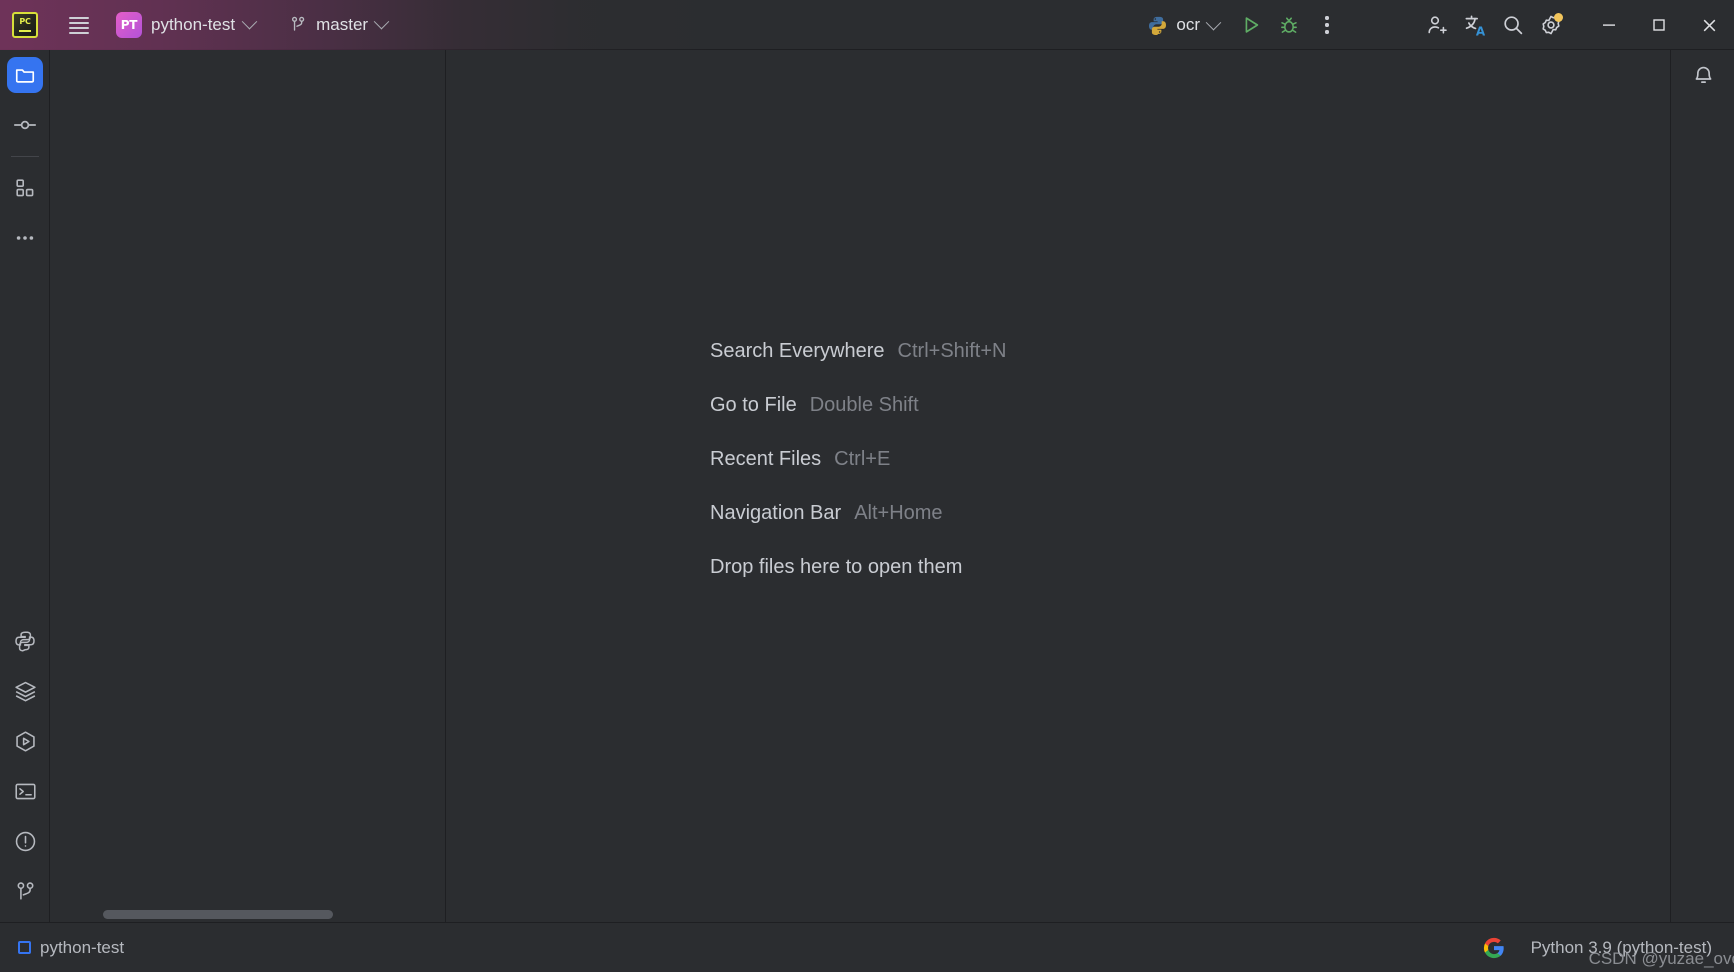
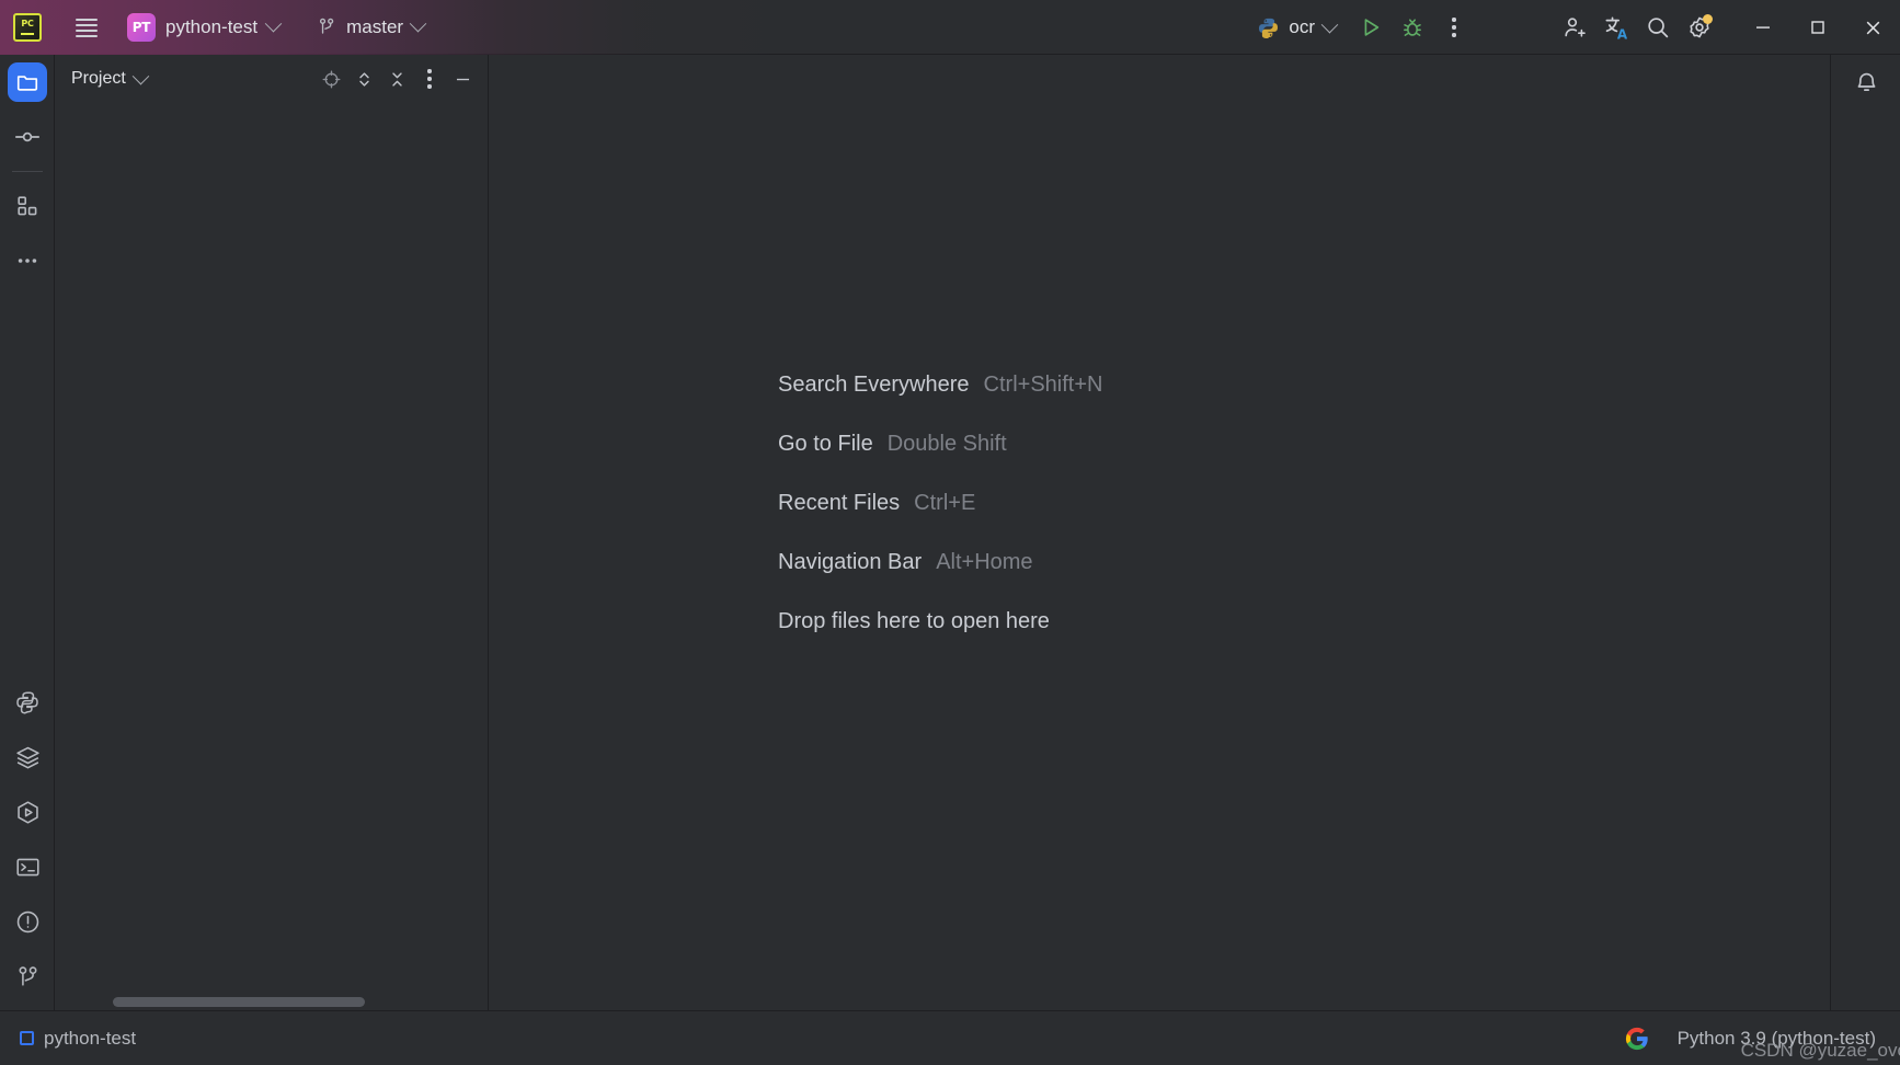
  PT
  python-test
  master
  ocr
  A
+ Project
  Search Everywhere
  Ctrl+Shift+N
  Go to File
  Double Shift
  Recent Files
  Ctrl+E
  Navigation Bar
  Alt+Home
- Drop files here to open them
+ Drop files here to open here
  python-test
  Python 3.9 (python-test)
  CSDN @yuzae_ov
